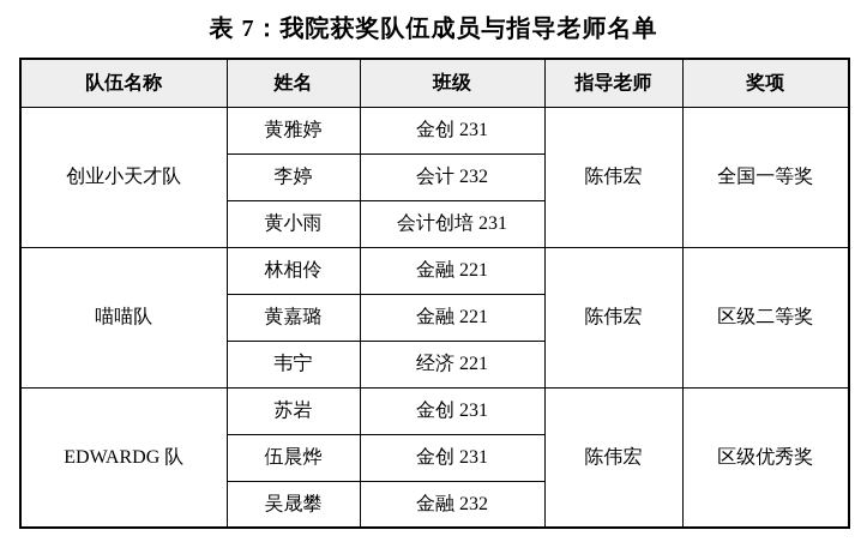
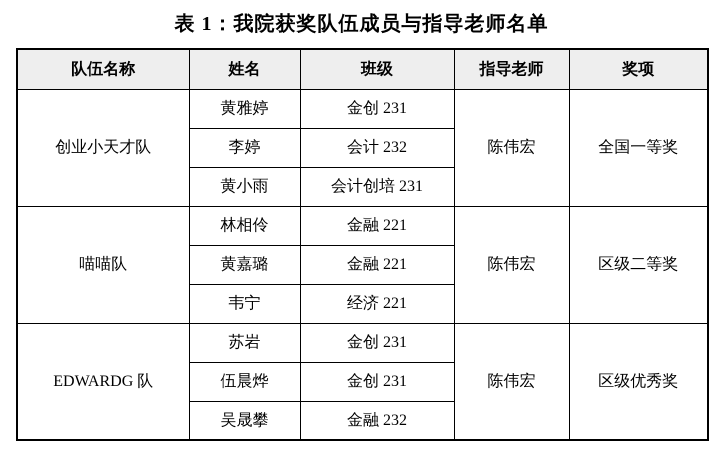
- 表 7：我院获奖队伍成员与指导老师名单
+ 表 1：我院获奖队伍成员与指导老师名单
  队伍名称	姓名	班级	指导老师	奖项
  创业小天才队	黄雅婷	金创 231	陈伟宏	全国一等奖
  李婷	会计 232
  黄小雨	会计创培 231
  喵喵队	林相伶	金融 221	陈伟宏	区级二等奖
  黄嘉璐	金融 221
  韦宁	经济 221
  EDWARDG 队	苏岩	金创 231	陈伟宏	区级优秀奖
  伍晨烨	金创 231
  吴晟攀	金融 232
